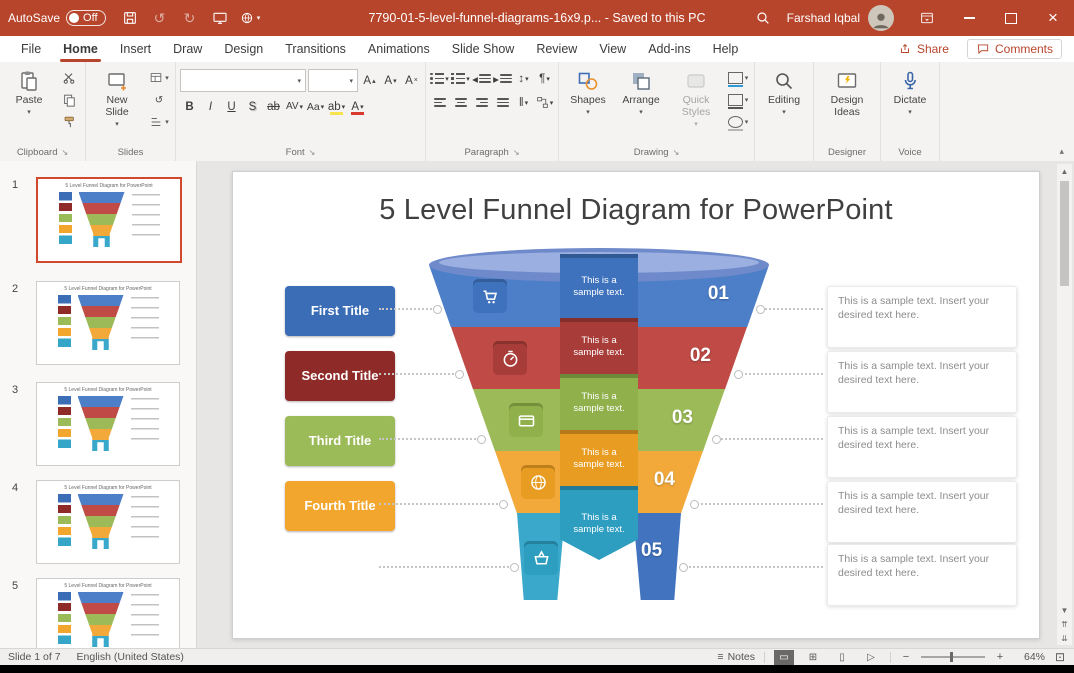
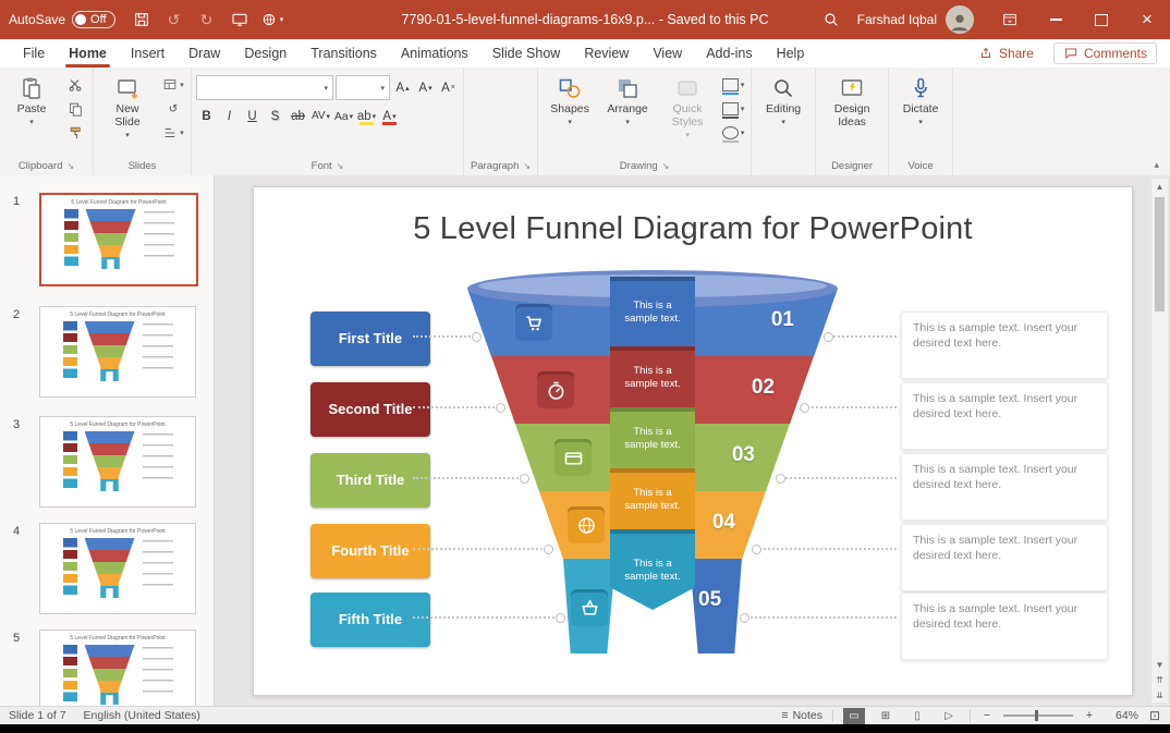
  AutoSave
  Off
  ↺
  ↻
  7790-01-5-level-funnel-diagrams-16x9.p... - Saved to this PC
  Farshad Iqbal
  ×
  File
  Home
  Insert
  Draw
  Design
  Transitions
  Animations
  Slide Show
  Review
  View
  Add-ins
  Help
  Share
  Comments
  Paste
  Clipboard
  ↘
  New Slide
  ↺
  Slides
  A
  A
  A
  B
  I
  U
  S
  ab
  AV
  Aa
  ab
  A
  Font
  ↘
- ◂
- ▸
- ↕
- ¶
- ‖
  Paragraph
  ↘
  Shapes
  Arrange
  Quick Styles
  Drawing
  ↘
  Editing
  Design Ideas
  Designer
  Dictate
  Voice
  ▴
  1
  2
  3
  4
  5
  5 Level Funnel Diagram for PowerPoint
  First Title
  Second Title
  Third Title
  Fourth Title
+ Fifth Title
  This is a sample text.
  This is a sample text.
  This is a sample text.
  This is a sample text.
  This is a sample text.
  01
  02
  03
  04
  05
  This is a sample text. Insert your desired text here.
  This is a sample text. Insert your desired text here.
  This is a sample text. Insert your desired text here.
  This is a sample text. Insert your desired text here.
  This is a sample text. Insert your desired text here.
  ▲
  ▼
  ⇈
  ⇊
  Slide 1 of 7
  English (United States)
  ≡
  Notes
  ▭
  ⊞
  ▯
  ▷
  −
  +
  64%
  ⊡
